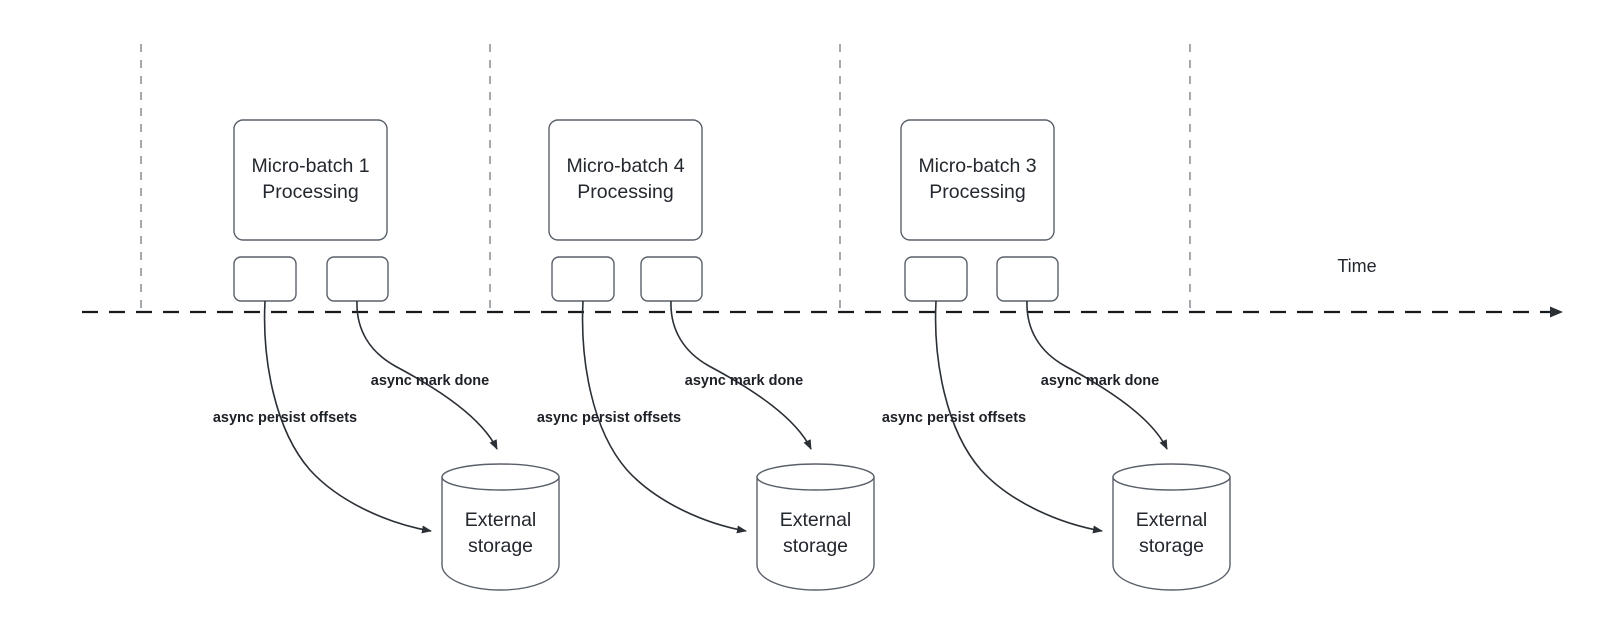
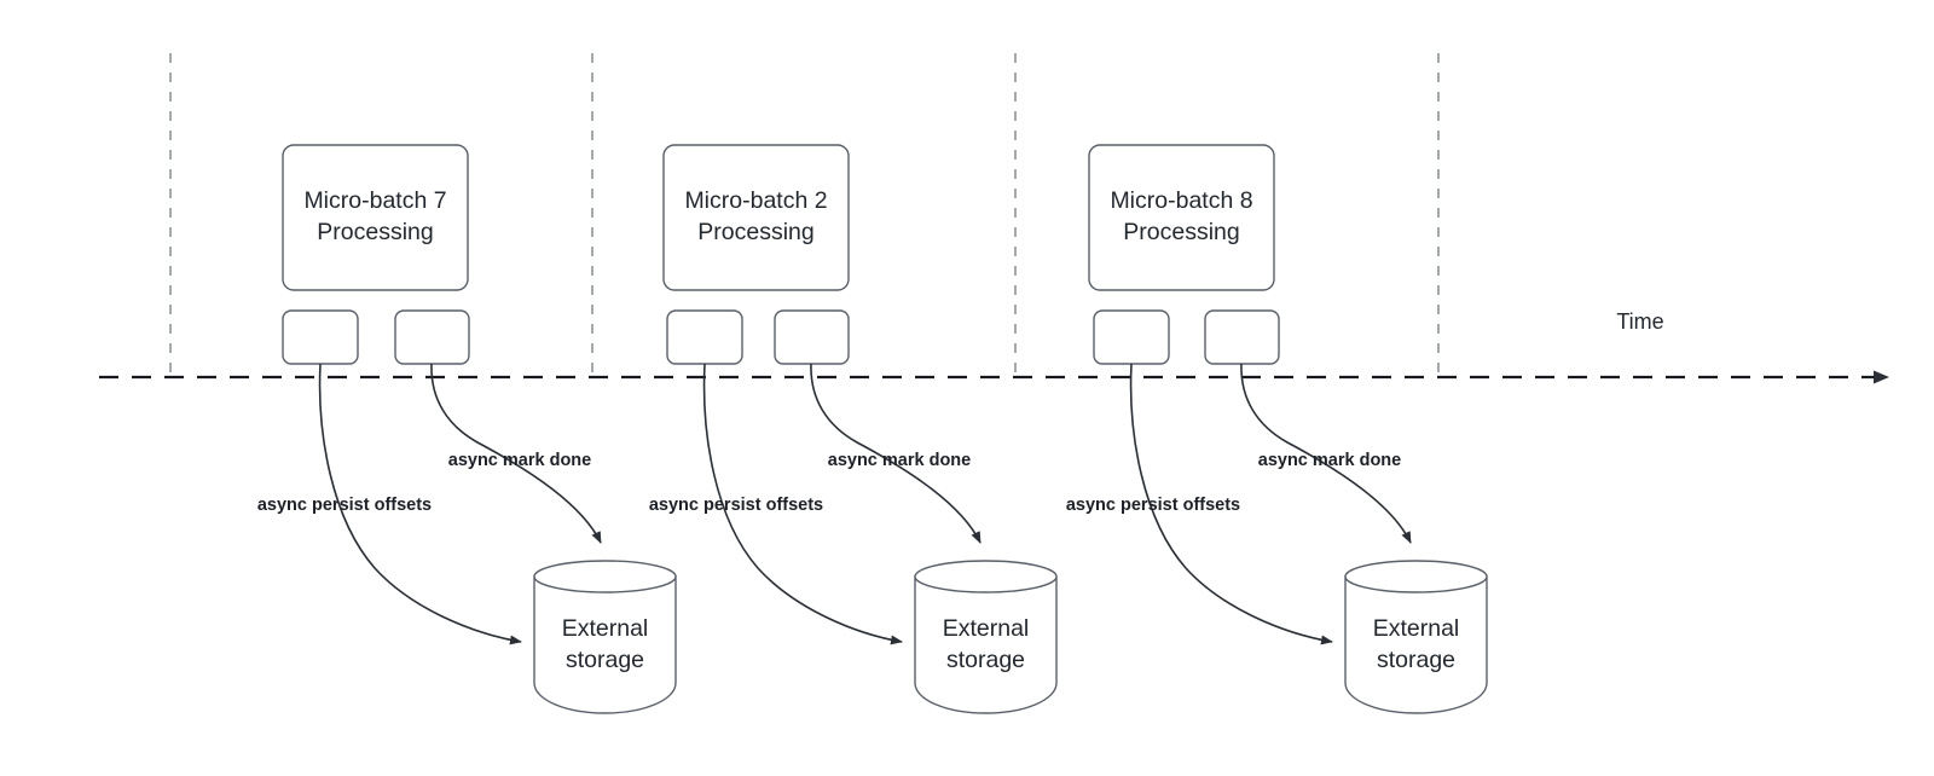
  Time
- Micro-batch 1
+ Micro-batch 7
  Processing
  async persist offsets
  async mark done
  External
  storage
- Micro-batch 4
+ Micro-batch 2
  Processing
  async persist offsets
  async mark done
  External
  storage
- Micro-batch 3
+ Micro-batch 8
  Processing
  async persist offsets
  async mark done
  External
  storage
